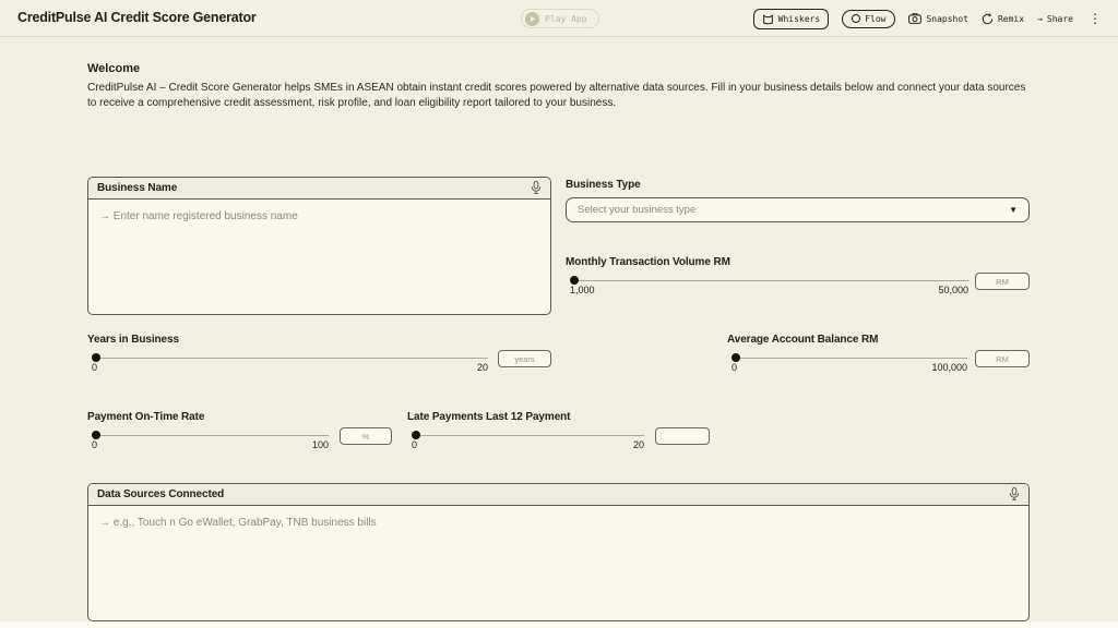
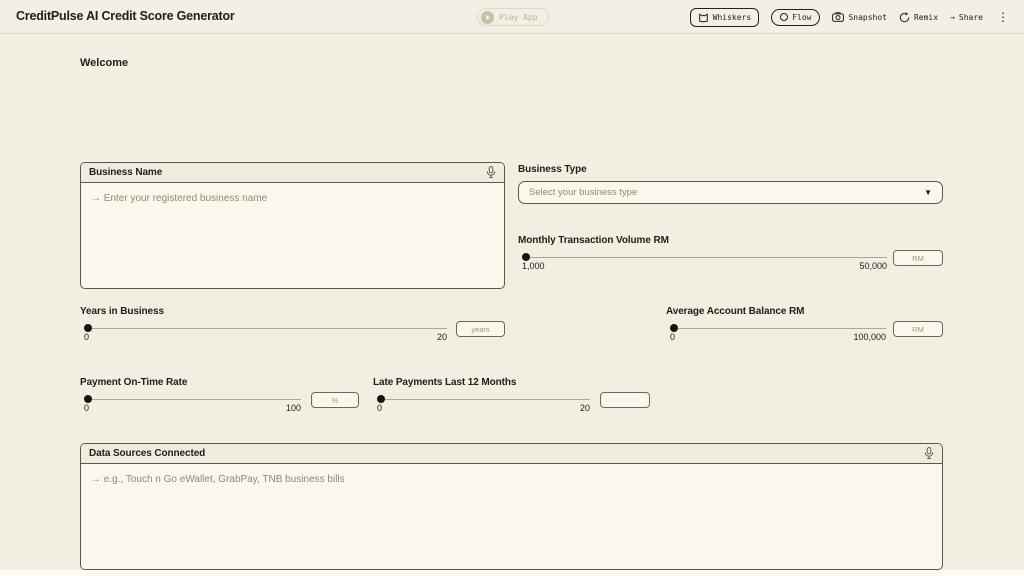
  CreditPulse AI Credit Score Generator
  Play App
  Whiskers
  Flow
  Snapshot
  Remix
  →
  Share
  ⋮
  Welcome
- CreditPulse AI – Credit Score Generator helps SMEs in ASEAN obtain instant credit scores powered by alternative data sources. Fill in your business details below and connect your data sources to receive a comprehensive credit assessment, risk profile, and loan eligibility report tailored to your business.
  Business Name
- → Enter name registered business name
+ → Enter your registered business name
  Business Type
  Select your business type
  ▼
  Monthly Transaction Volume RM
  1,000
  50,000
  RM
  Years in Business
  0
  20
  years
  Average Account Balance RM
  0
  100,000
  RM
  Payment On-Time Rate
  0
  100
  %
- Late Payments Last 12 Payment
+ Late Payments Last 12 Months
  0
  20
  Data Sources Connected
  → e.g., Touch n Go eWallet, GrabPay, TNB business bills
